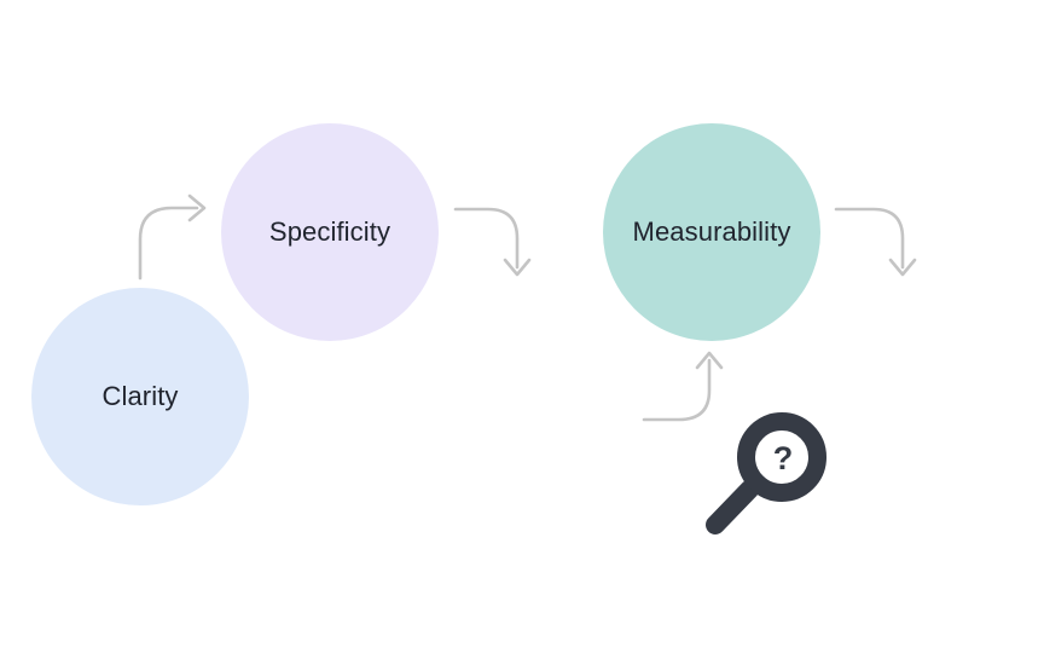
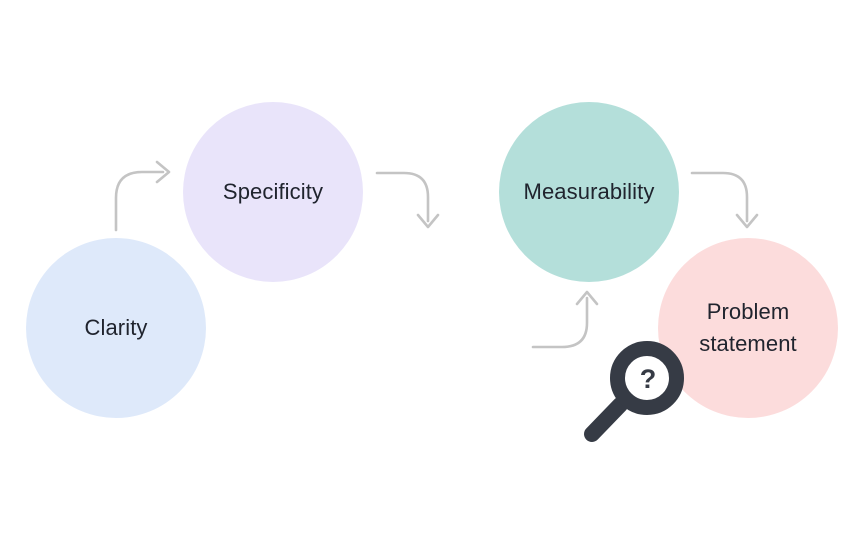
  Clarity
  Specificity
  Measurability
+ Problem statement
  ?
